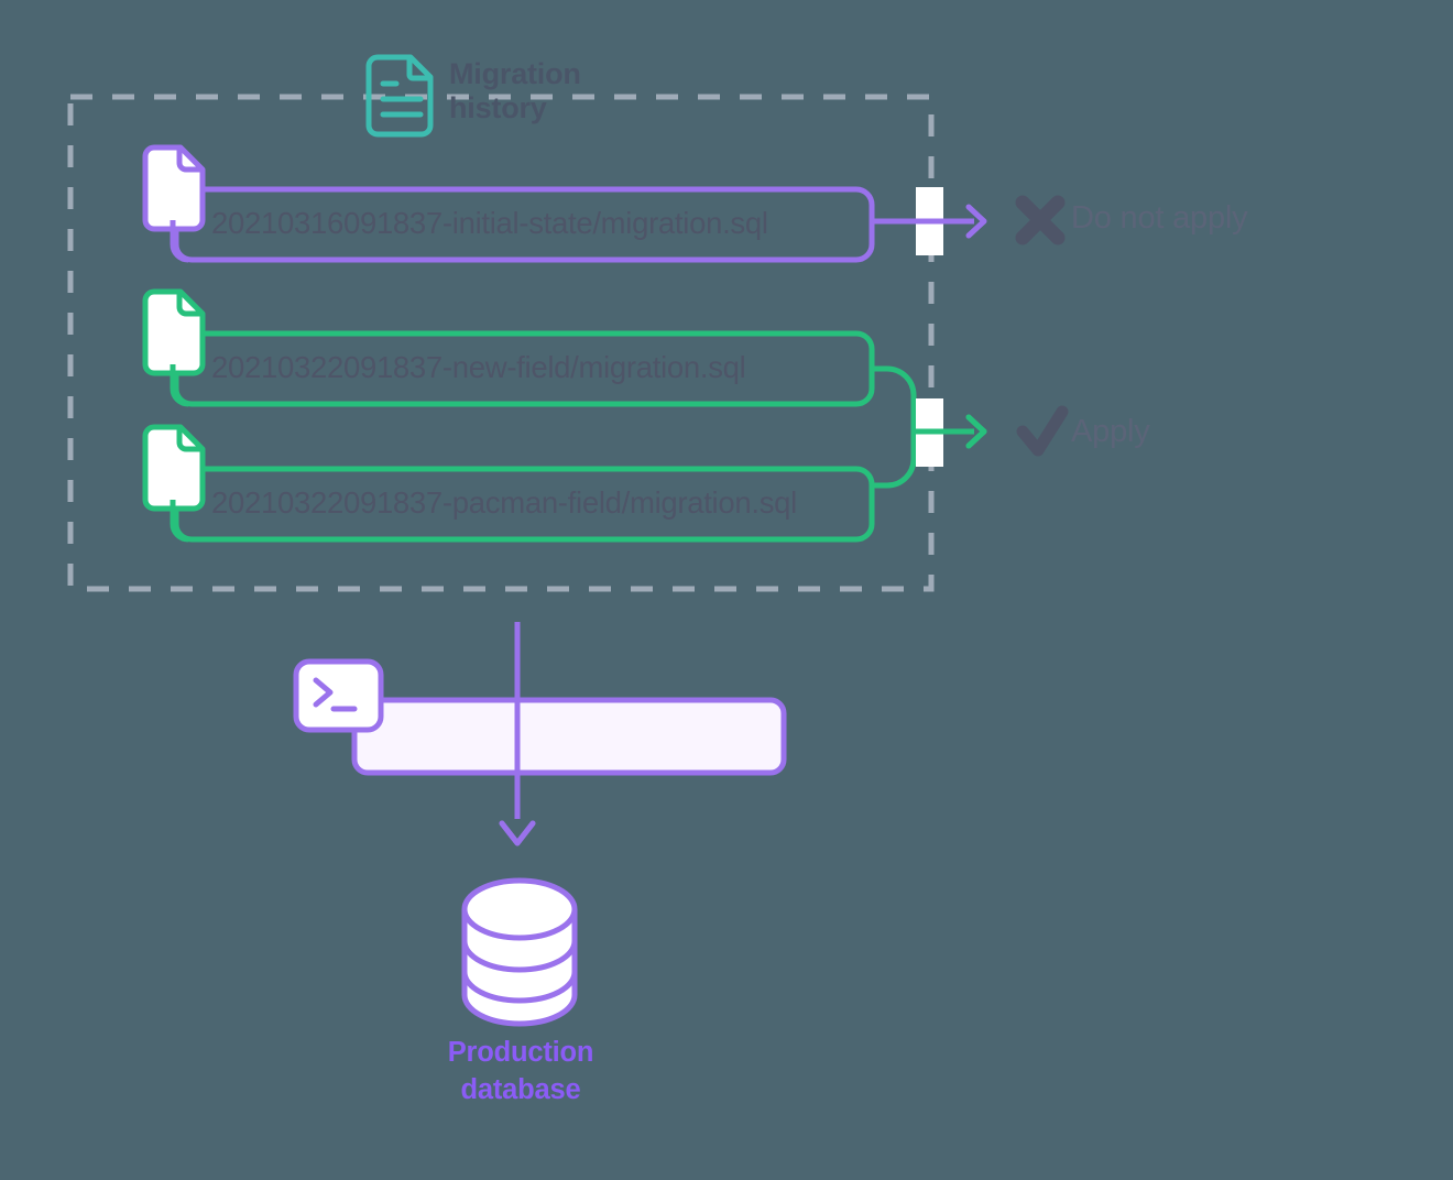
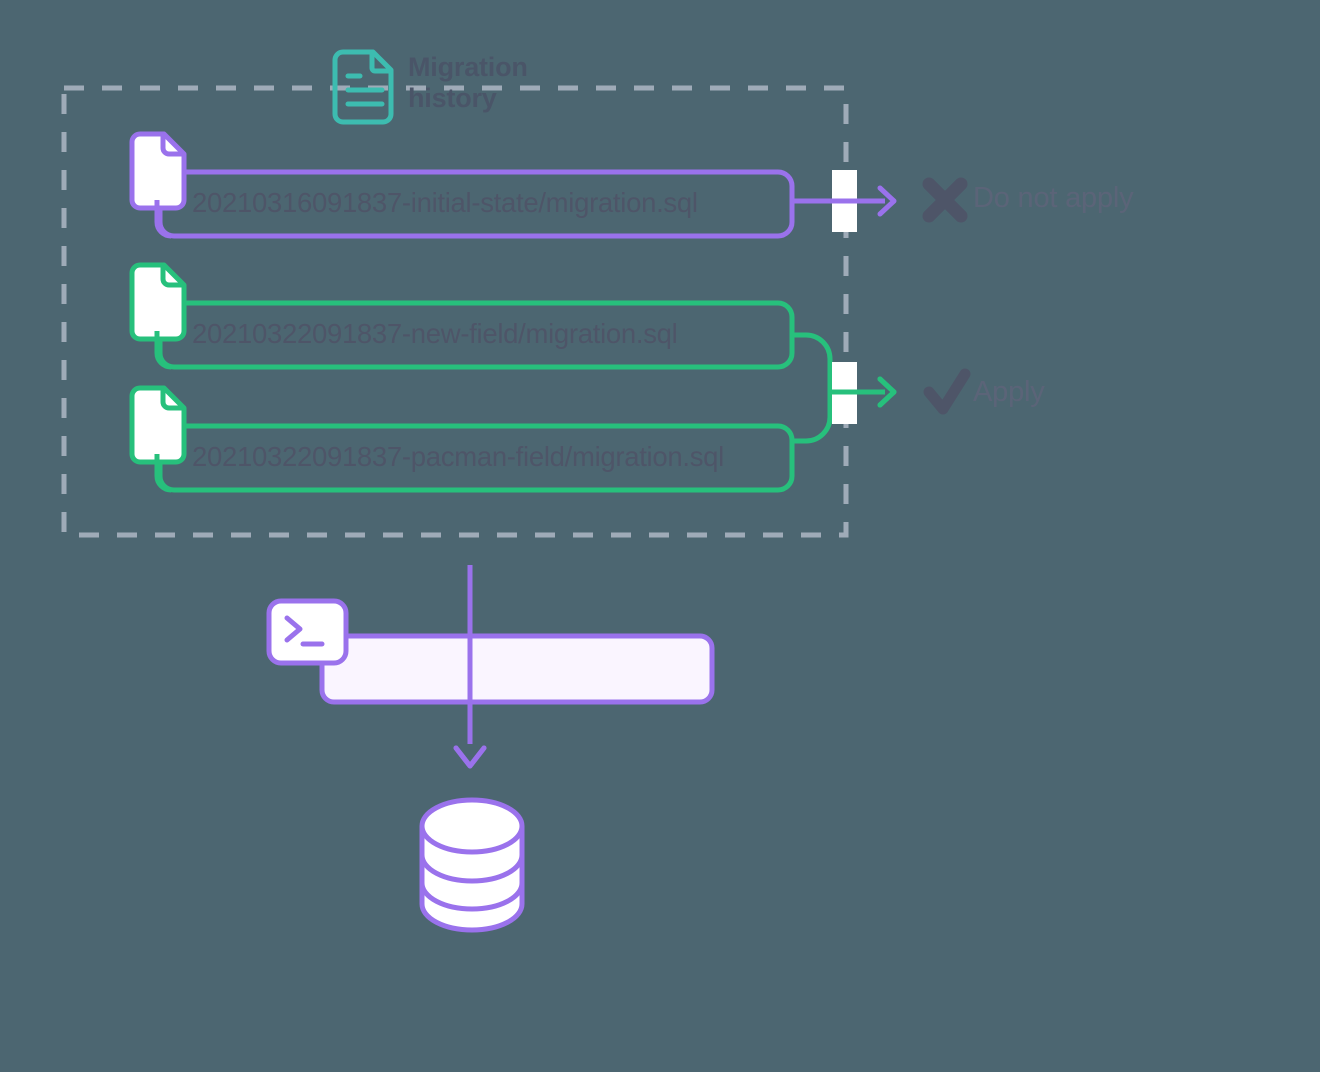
  history
- Production
- database
